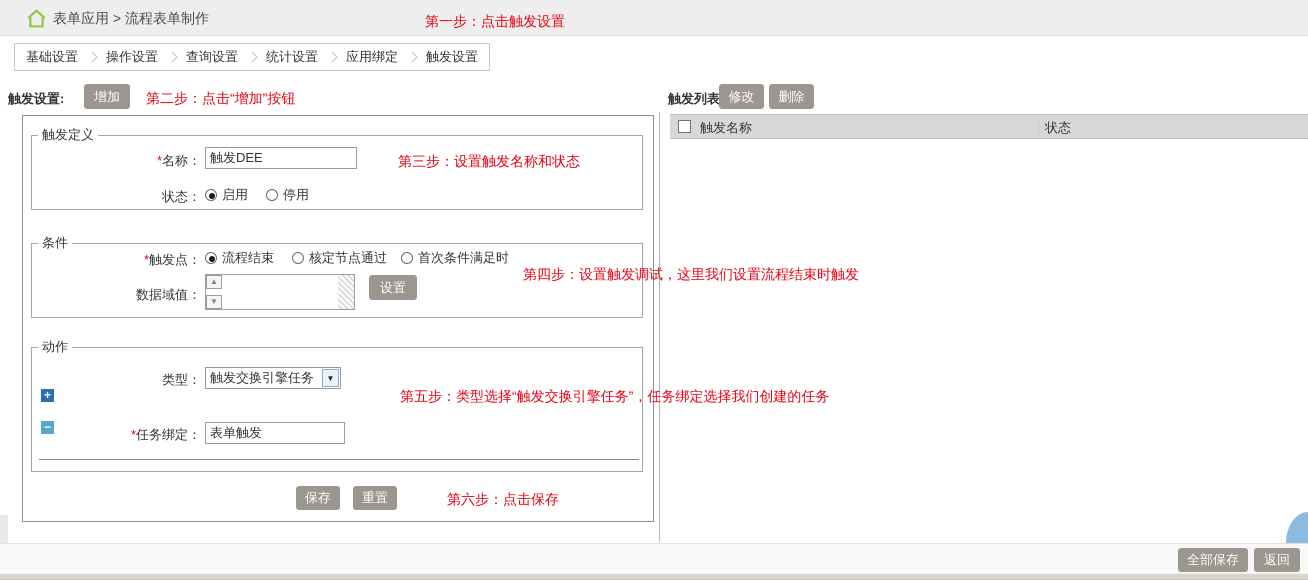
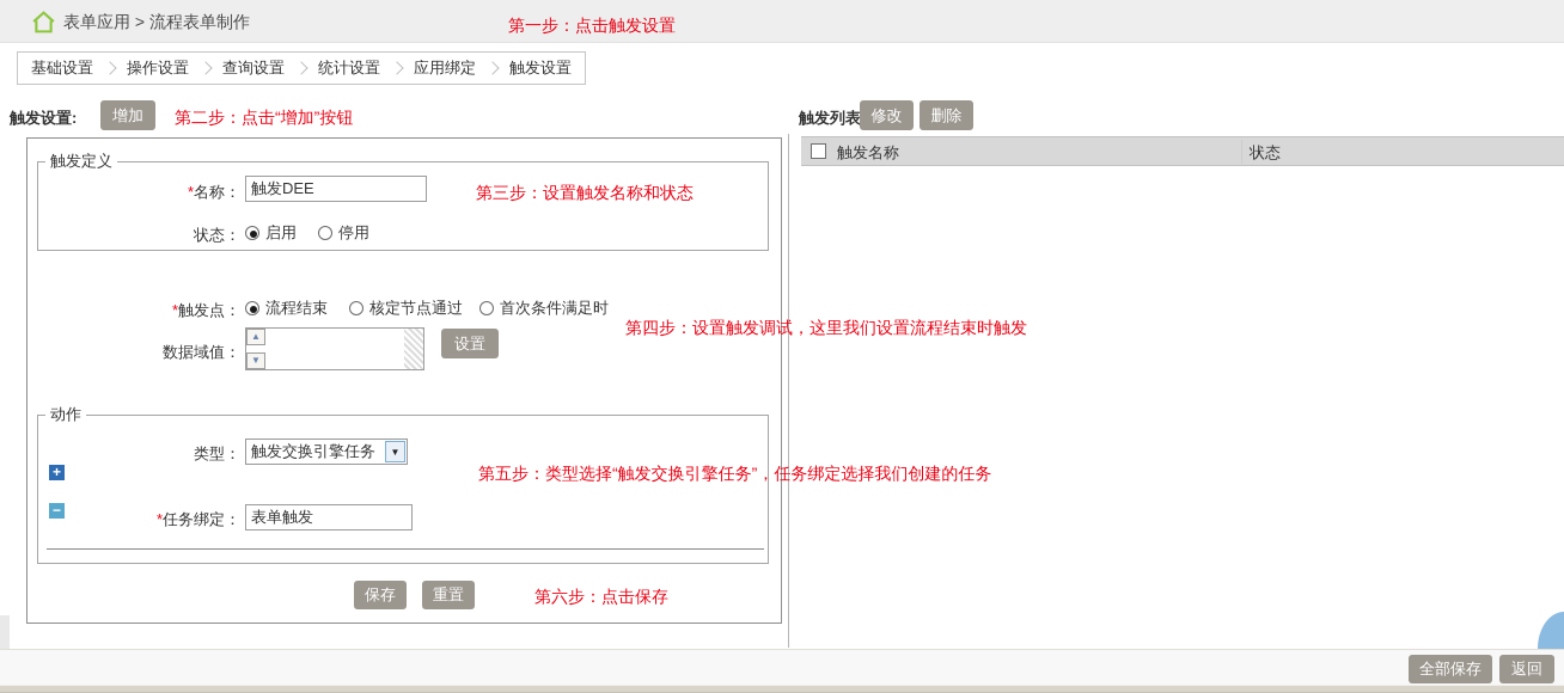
  表单应用 > 流程表单制作
  第一步：点击触发设置
  基础设置
  操作设置
  查询设置
  统计设置
  应用绑定
  触发设置
  触发设置:
  增加
  第二步：点击“增加”按钮
  触发列表
  修改
  删除
  触发名称
  状态
  触发定义
  *名称：
  触发DEE
  状态：
  启用
  停用
- 条件
  *触发点：
  流程结束
  核定节点通过
  首次条件满足时
  数据域值：
  ▲
  ▼
  设置
  动作
  类型：
  触发交换引擎任务
  ▼
  +
  −
  *任务绑定：
  表单触发
  保存
  重置
  第三步：设置触发名称和状态
  第四步：设置触发调试，这里我们设置流程结束时触发
  第五步：类型选择“触发交换引擎任务”，任务绑定选择我们创建的任务
  第六步：点击保存
  全部保存
  返回
